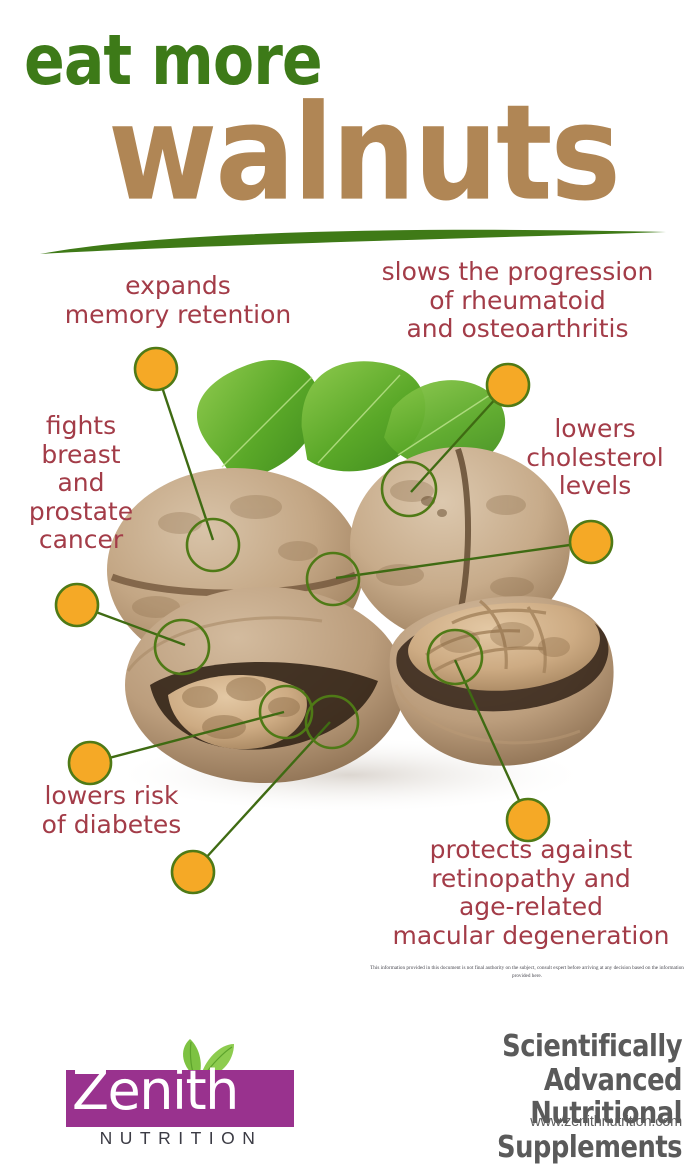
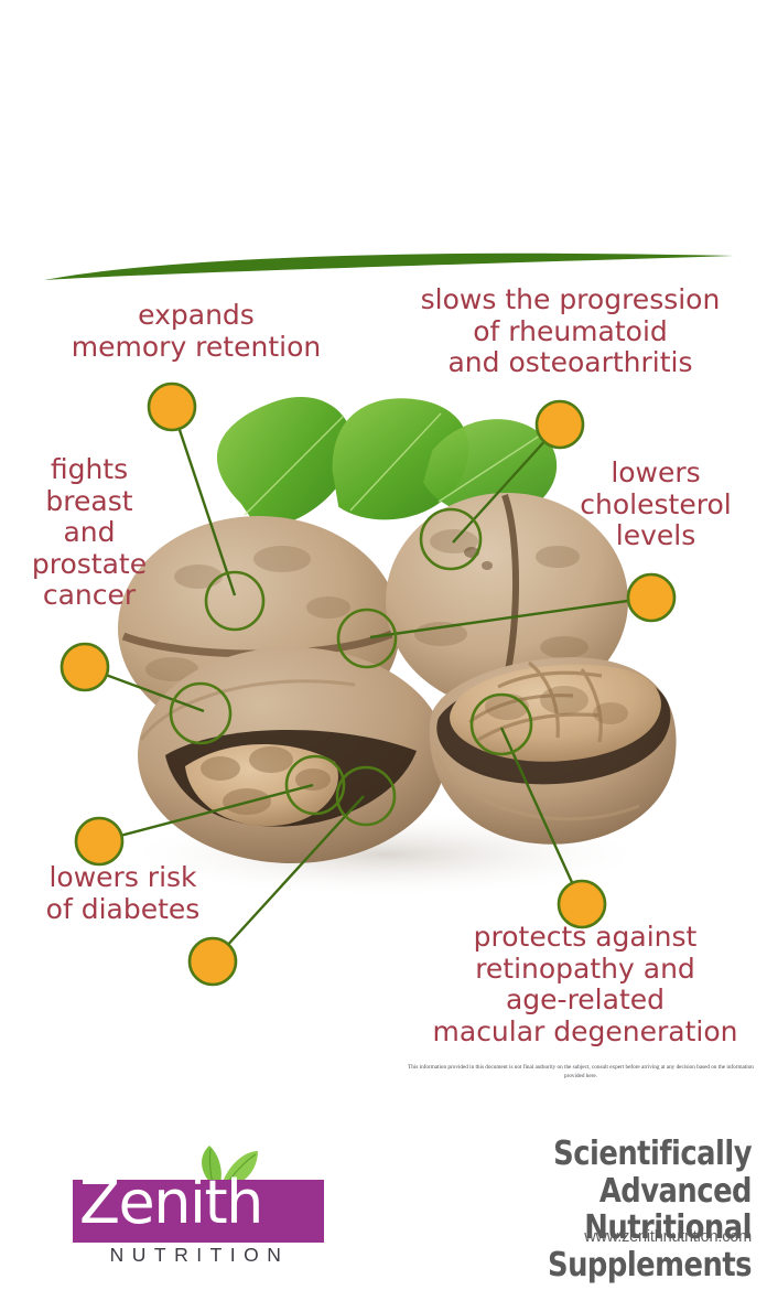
- eat more
- walnuts
  expands
  memory retention
  slows the progression
  of rheumatoid
  and osteoarthritis
  fights
  breast
  and
  prostate
  cancer
  lowers
  cholesterol
  levels
  lowers risk
  of diabetes
  protects against
  retinopathy and
  age-related
  macular degeneration
  Zenith
  NUTRITION
  Scientifically Advanced
  Nutritional Supplements
  www.zenithnutrition.com
